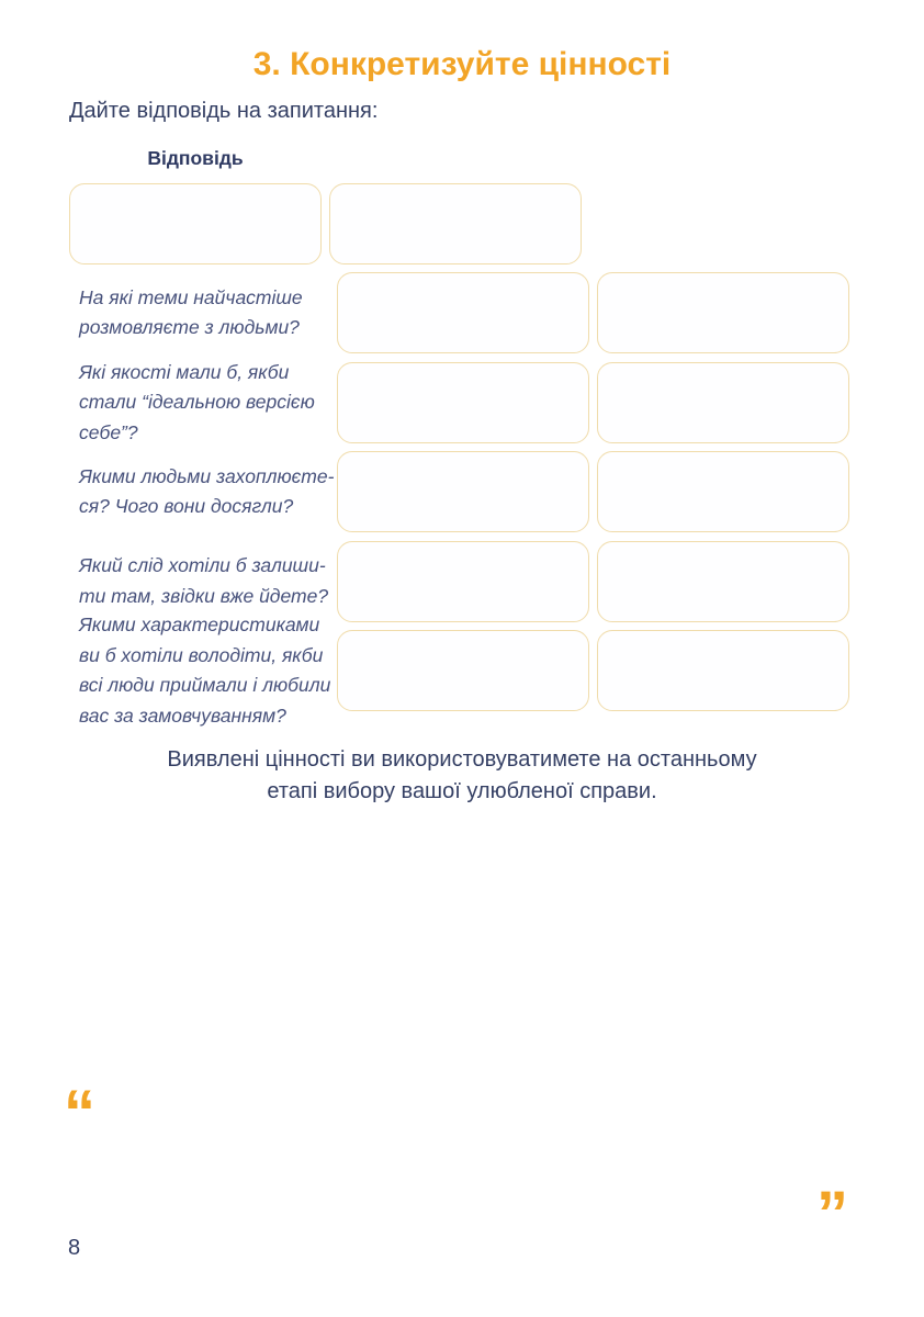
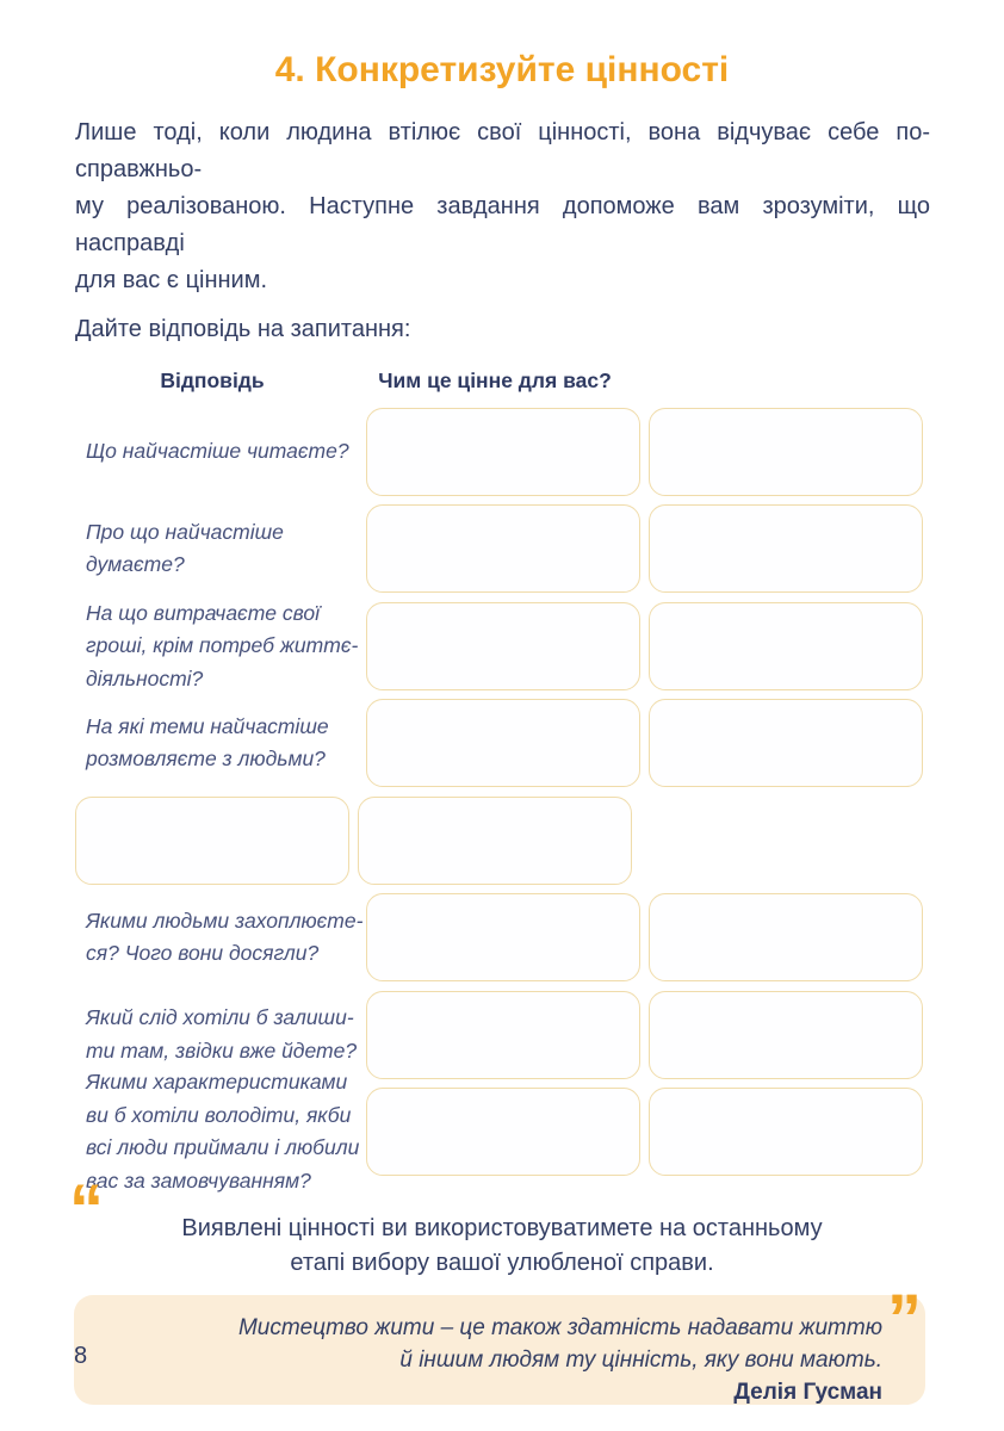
- 3. Конкретизуйте цінності
+ 4. Конкретизуйте цінності
+ Лише тоді, коли людина втілює свої цінності, вона відчуває себе по-справжньо-
+ му реалізованою. Наступне завдання допоможе вам зрозуміти, що насправді
+ для вас є цінним.
  Дайте відповідь на запитання:
  Відповідь
+ Чим це цінне для вас?
+ Що найчастіше читаєте?
+ Про що найчастіше
+ думаєте?
+ На що витрачаєте свої
+ гроші, крім потреб життє-
+ діяльності?
  На які теми найчастіше
  розмовляєте з людьми?
- Які якості мали б, якби
- стали “ідеальною версією
- себе”?
  Якими людьми захоплюєте-
  ся? Чого вони досягли?
  Який слід хотіли б залиши-
  ти там, звідки вже йдете?
  Якими характеристиками
  ви б хотіли володіти, якби
  всі люди приймали і любили
  вас за замовчуванням?
  Виявлені цінності ви використовуватимете на останньому
  етапі вибору вашої улюбленої справи.
+ Мистецтво жити – це також здатність надавати життю
+ й іншим людям ту цінність, яку вони мають.
+ Делія Гусман
  “
  ”
  8
